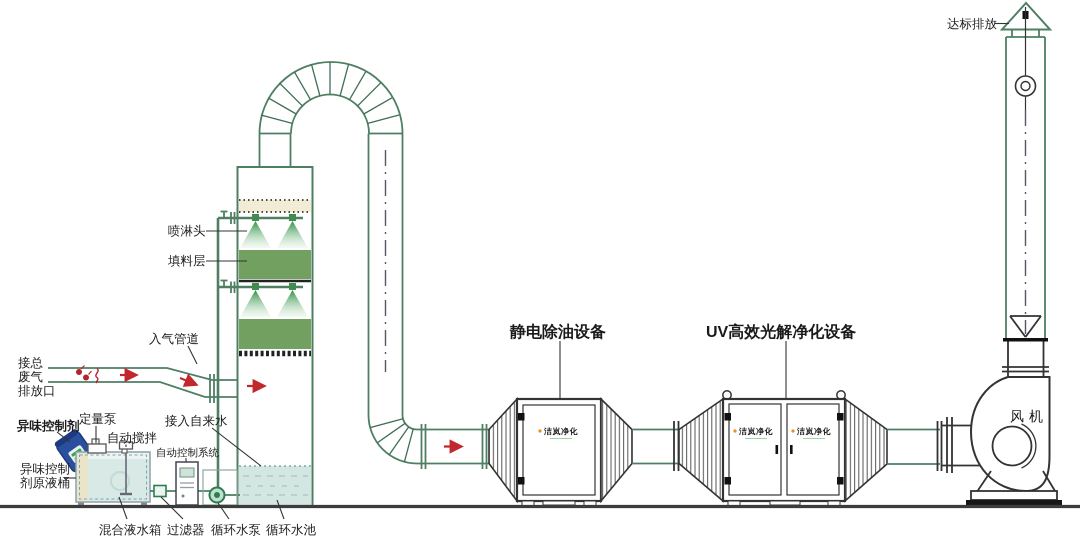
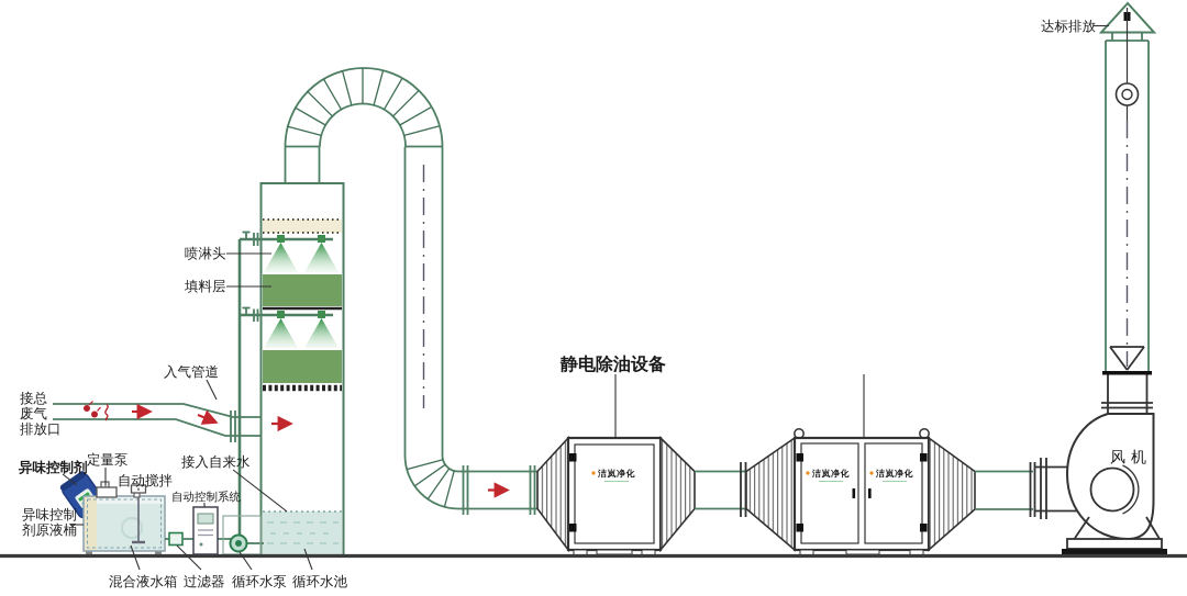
  洁岚净化
  洁岚净化
  洁岚净化
  风机
  达标排放
  入气管道
  接总
  废气
  排放口
  喷淋头
  填料层
  异味控制剂
  定量泵
  自动搅拌
  接入自来水
  自动控制系统
  异味控制
  剂原液桶
  混合液水箱
  过滤器
  循环水泵
  循环水池
  静电除油设备
- UV高效光解净化设备
